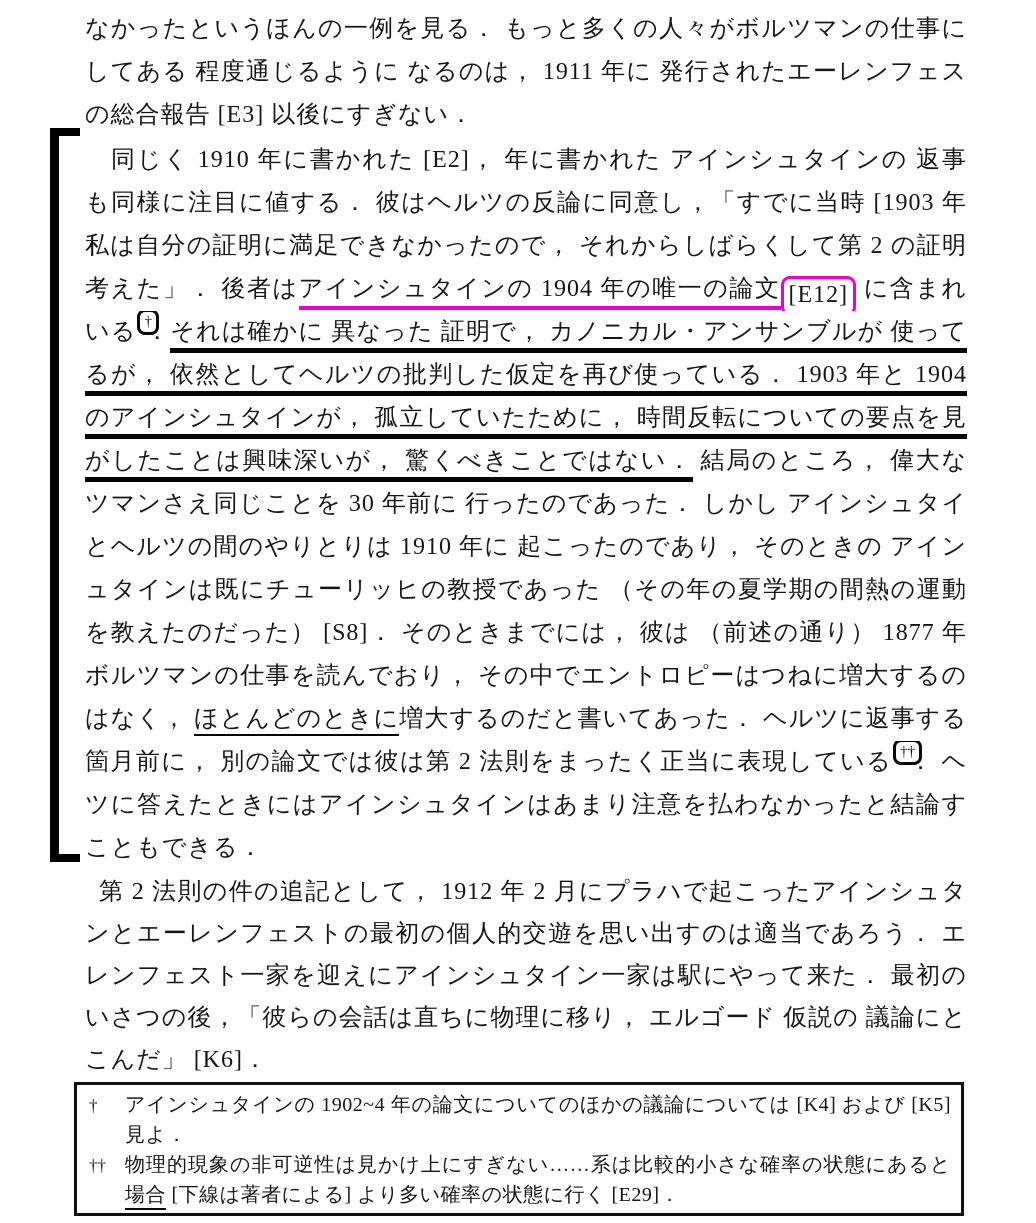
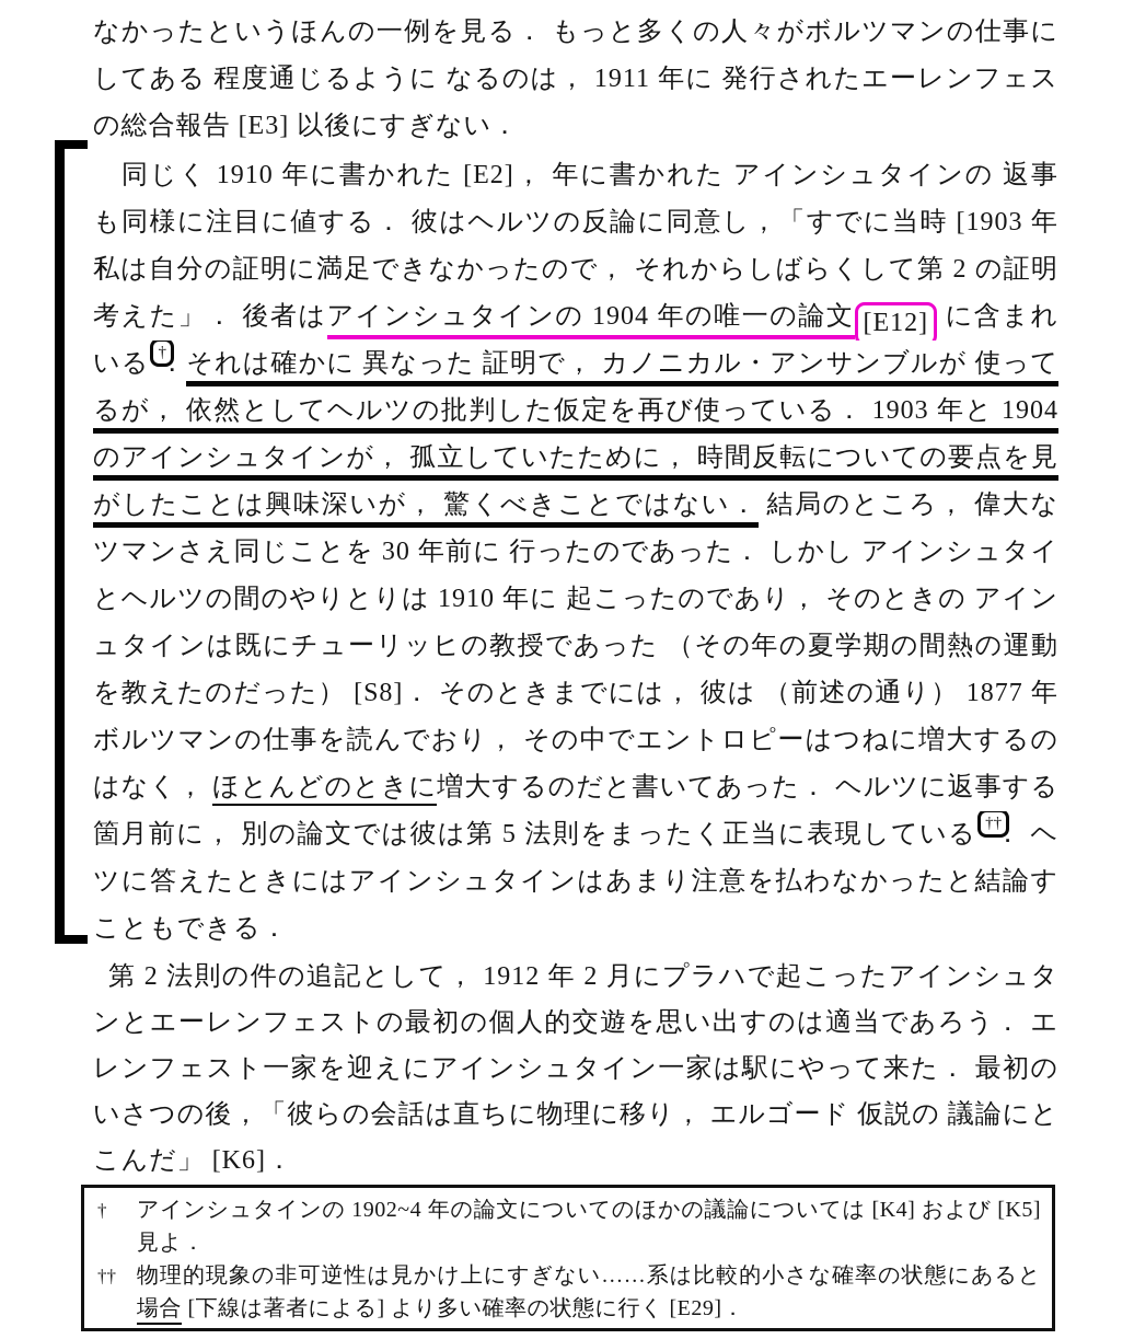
  なかったというほんの一例を見る． もっと多くの人々がボルツマンの仕事に
  してある 程度通じるように なるのは， 1911 年に 発行されたエーレンフェス
  の総合報告 [E3] 以後にすぎない．
  同じく 1910 年に書かれた [E2]， 年に書かれた アインシュタインの 返事
  も同様に注目に値する． 彼はヘルツの反論に同意し，「すでに当時 [1903 年
  私は自分の証明に満足できなかったので， それからしばらくして第 2 の証明
  考えた」． 後者はアインシュタインの 1904 年の唯一の論文 [E12] に含まれ
  いる †．それは確かに 異なった 証明で， カノニカル・アンサンブルが 使って
  るが， 依然としてヘルツの批判した仮定を再び使っている． 1903 年と 1904
  のアインシュタインが， 孤立していたために， 時間反転についての要点を見
  がしたことは興味深いが， 驚くべきことではない． 結局のところ， 偉大な
  ツマンさえ同じことを 30 年前に 行ったのであった． しかし アインシュタイ
  とヘルツの間のやりとりは 1910 年に 起こったのであり， そのときの アイン
  ュタインは既にチューリッヒの教授であった （その年の夏学期の間熱の運動
  を教えたのだった） [S8]． そのときまでには， 彼は （前述の通り） 1877 年
  ボルツマンの仕事を読んでおり， その中でエントロピーはつねに増大するの
  はなく， ほとんどのときに増大するのだと書いてあった． ヘルツに返事する
- 箇月前に， 別の論文では彼は第 2 法則をまったく正当に表現している ††． ヘ
+ 箇月前に， 別の論文では彼は第 5 法則をまったく正当に表現している ††． ヘ
  ツに答えたときにはアインシュタインはあまり注意を払わなかったと結論す
  こともできる．
  第 2 法則の件の追記として， 1912 年 2 月にプラハで起こったアインシュタ
  ンとエーレンフェストの最初の個人的交遊を思い出すのは適当であろう． エ
  レンフェスト一家を迎えにアインシュタイン一家は駅にやって来た． 最初の
  いさつの後，「彼らの会話は直ちに物理に移り， エルゴード 仮説の 議論にと
  こんだ」 [K6]．
  †
  アインシュタインの 1902~4 年の論文についてのほかの議論については [K4] および [K5]
  見よ．
  ††
  物理的現象の非可逆性は見かけ上にすぎない……系は比較的小さな確率の状態にあると
  場合 [下線は著者による] より多い確率の状態に行く [E29]．
